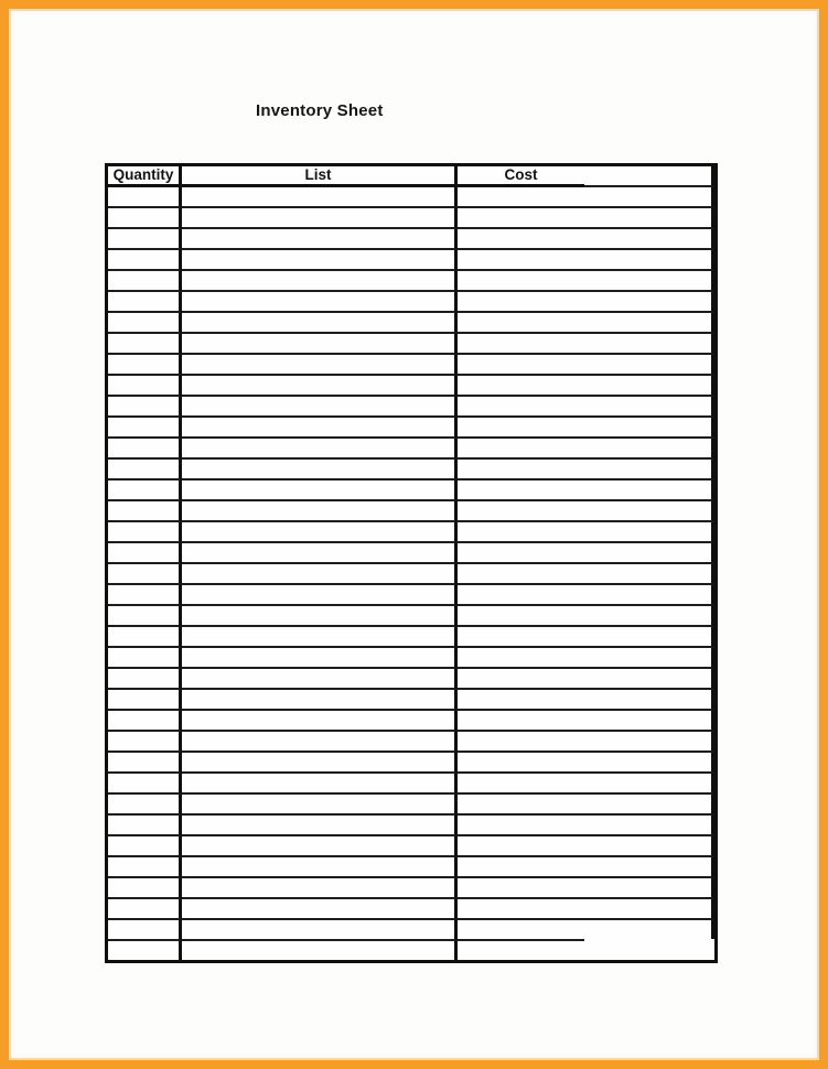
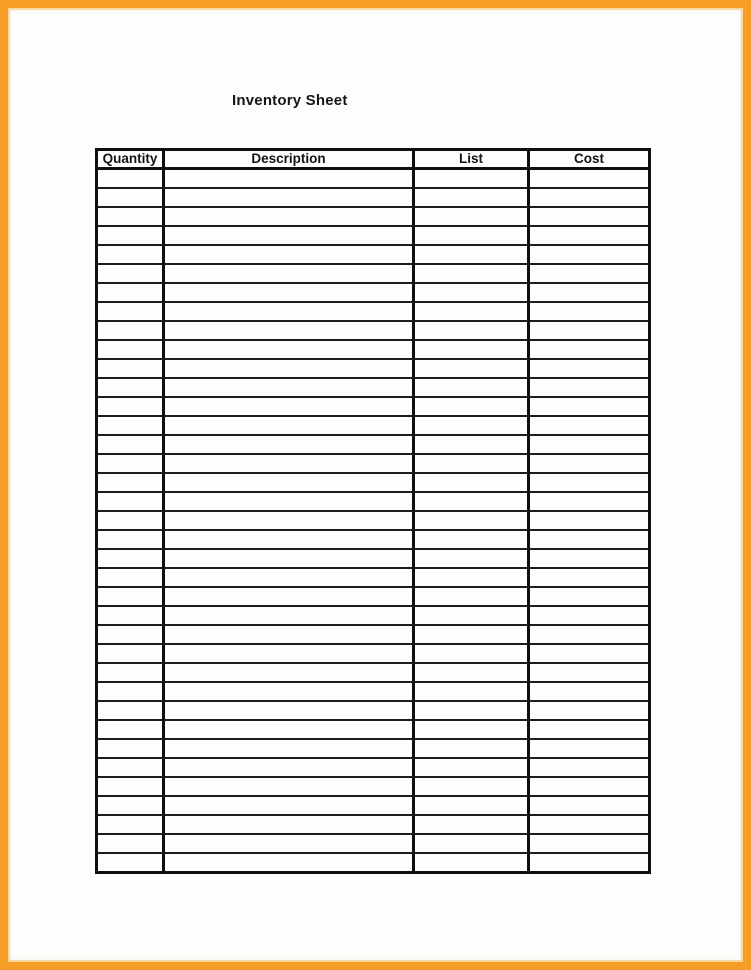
  Inventory Sheet
  Quantity
+ Description
  List
  Cost
